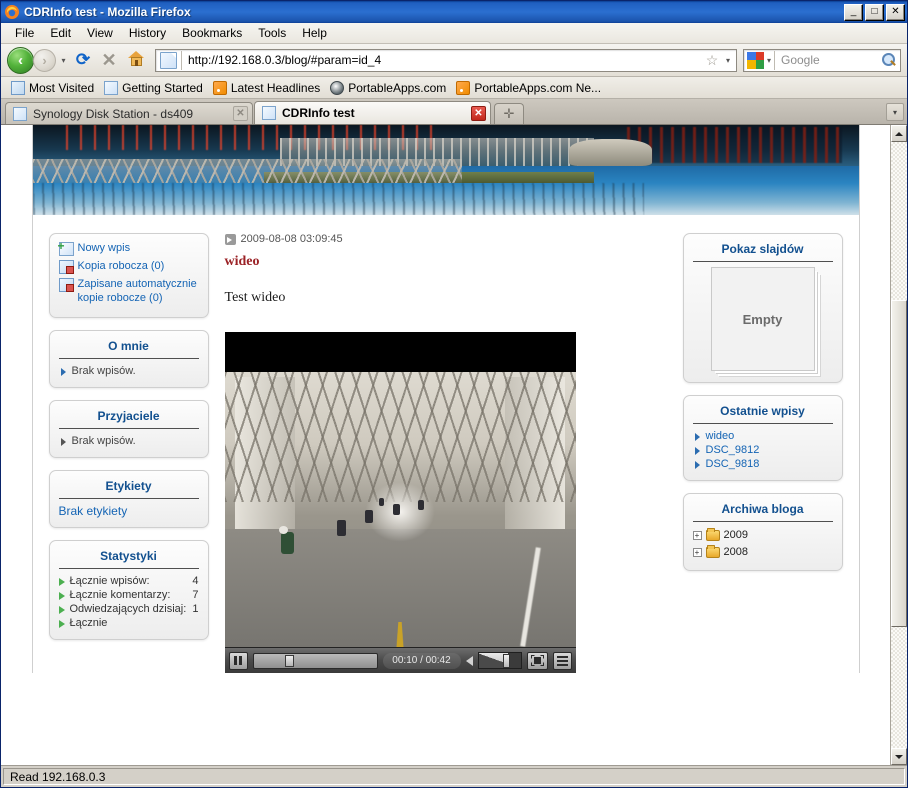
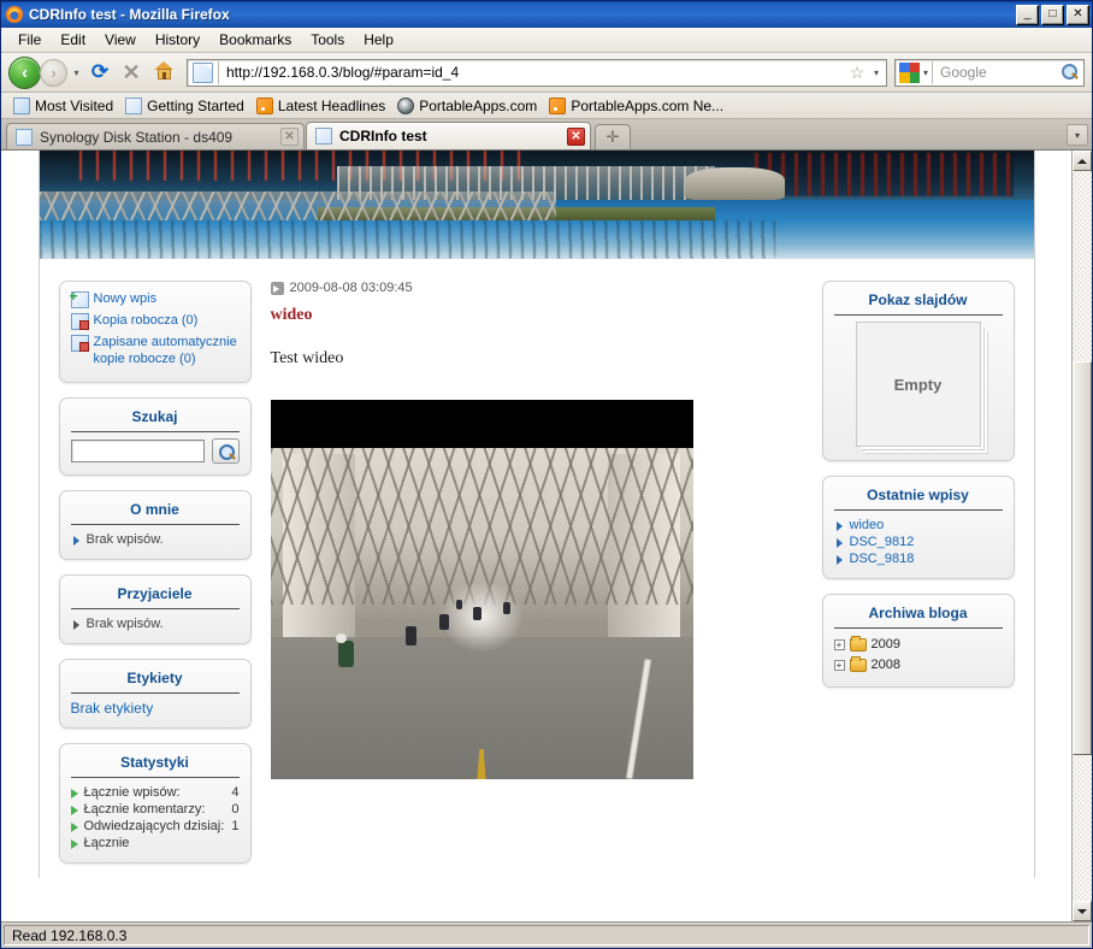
  CDRInfo test - Mozilla Firefox
  _
  □
  ✕
  File
  Edit
  View
  History
  Bookmarks
  Tools
  Help
  ‹
  ›
  ▾
  ⟳
  ✕
  http://192.168.0.3/blog/#param=id_4
  ☆
  ▾
  ▾
  Google
  Most Visited
  Getting Started
  Latest Headlines
  PortableApps.com
  PortableApps.com Ne...
  Synology Disk Station - ds409
  ✕
  CDRInfo test
  ✕
  ✛
  ▾
  Nowy wpis
  Kopia robocza (0)
  Zapisane automatycznie kopie robocze (0)
+ Szukaj
  O mnie
  Brak wpisów.
  Przyjaciele
  Brak wpisów.
  Etykiety
  Brak etykiety
  Statystyki
  Łącznie wpisów:
  4
  Łącznie komentarzy:
- 7
+ 0
  Odwiedzających dzisiaj:
  1
  Łącznie
  2009-08-08 03:09:45
  wideo
  Test wideo
- 00:10 / 00:42
  Pokaz slajdów
  Empty
  Ostatnie wpisy
  wideo
  DSC_9812
  DSC_9818
  Archiwa bloga
  +
  2009
  +
  2008
  Read 192.168.0.3
